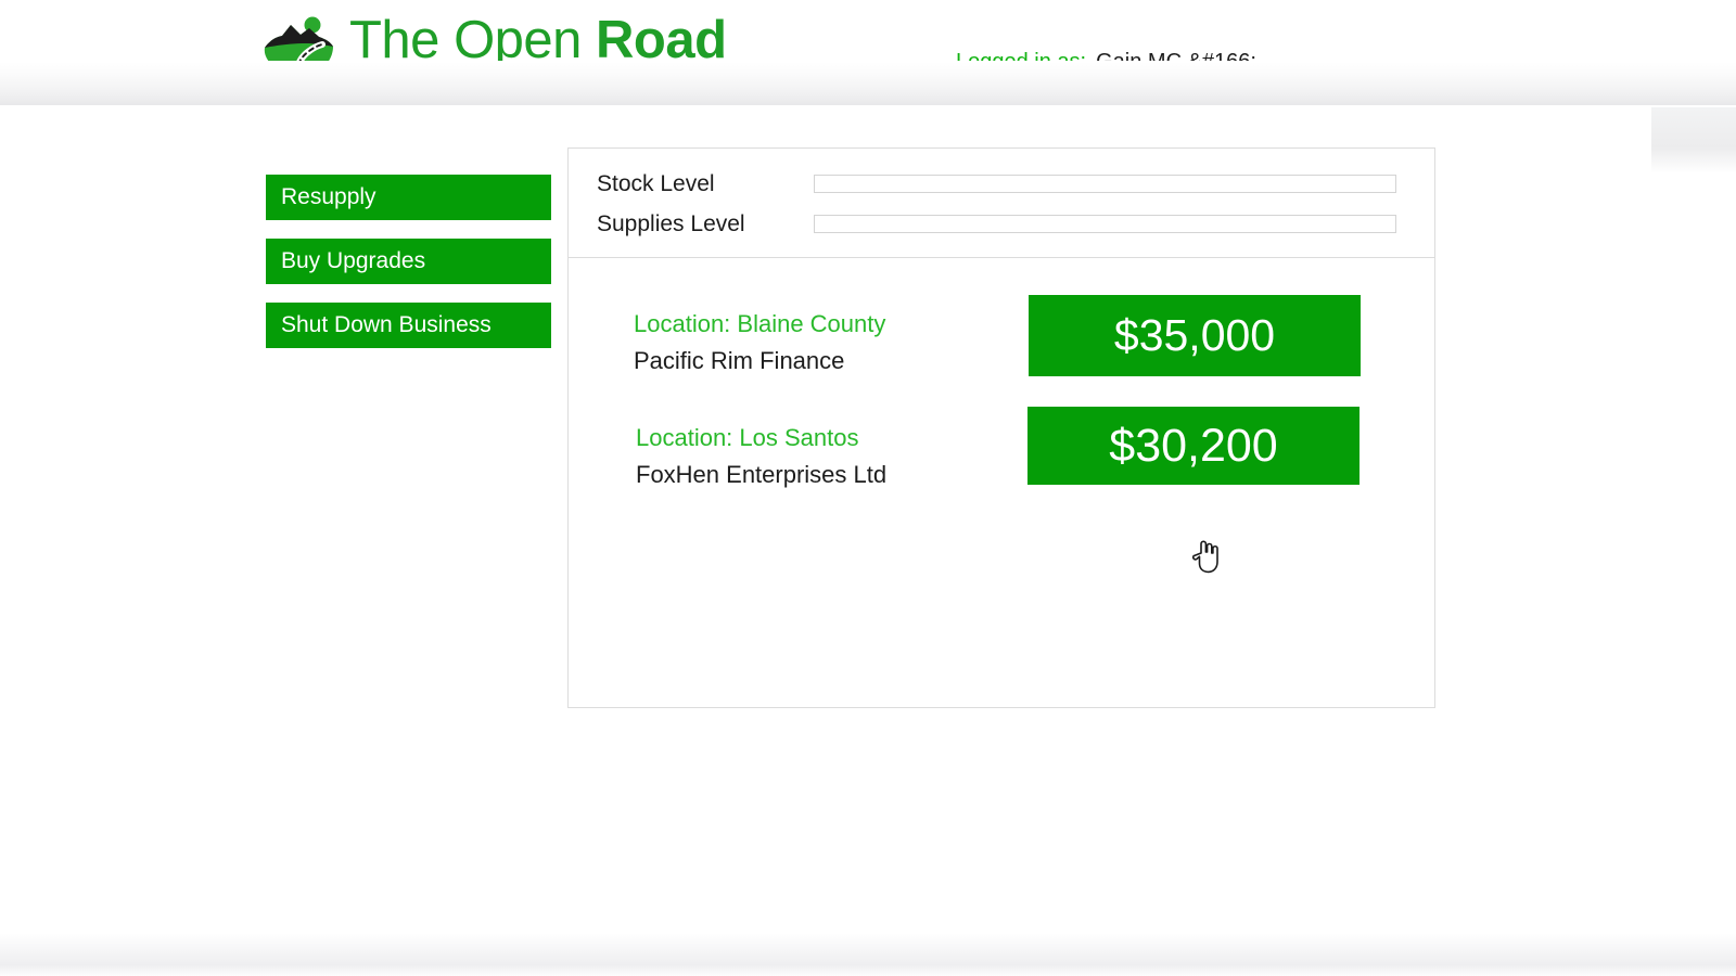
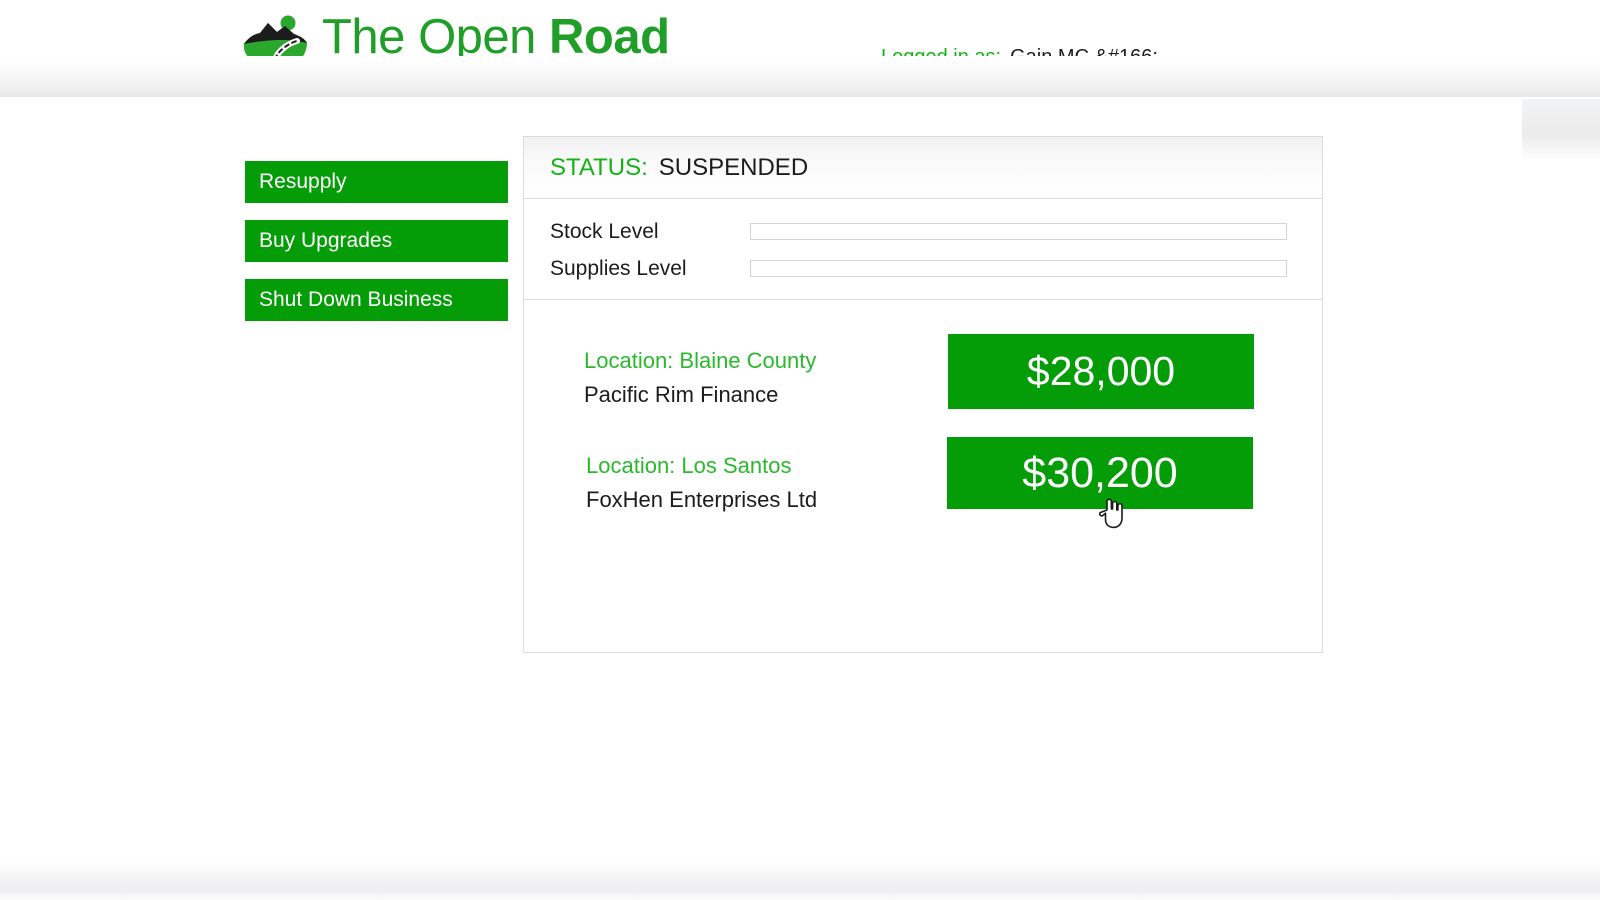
  The Open Road
  Resupply
  Buy Upgrades
  Shut Down Business
+ STATUS:
+ SUSPENDED
  Stock Level
  Supplies Level
  Location: Blaine County
  Pacific Rim Finance
- $35,000
+ $28,000
  Location: Los Santos
  FoxHen Enterprises Ltd
  $30,200
